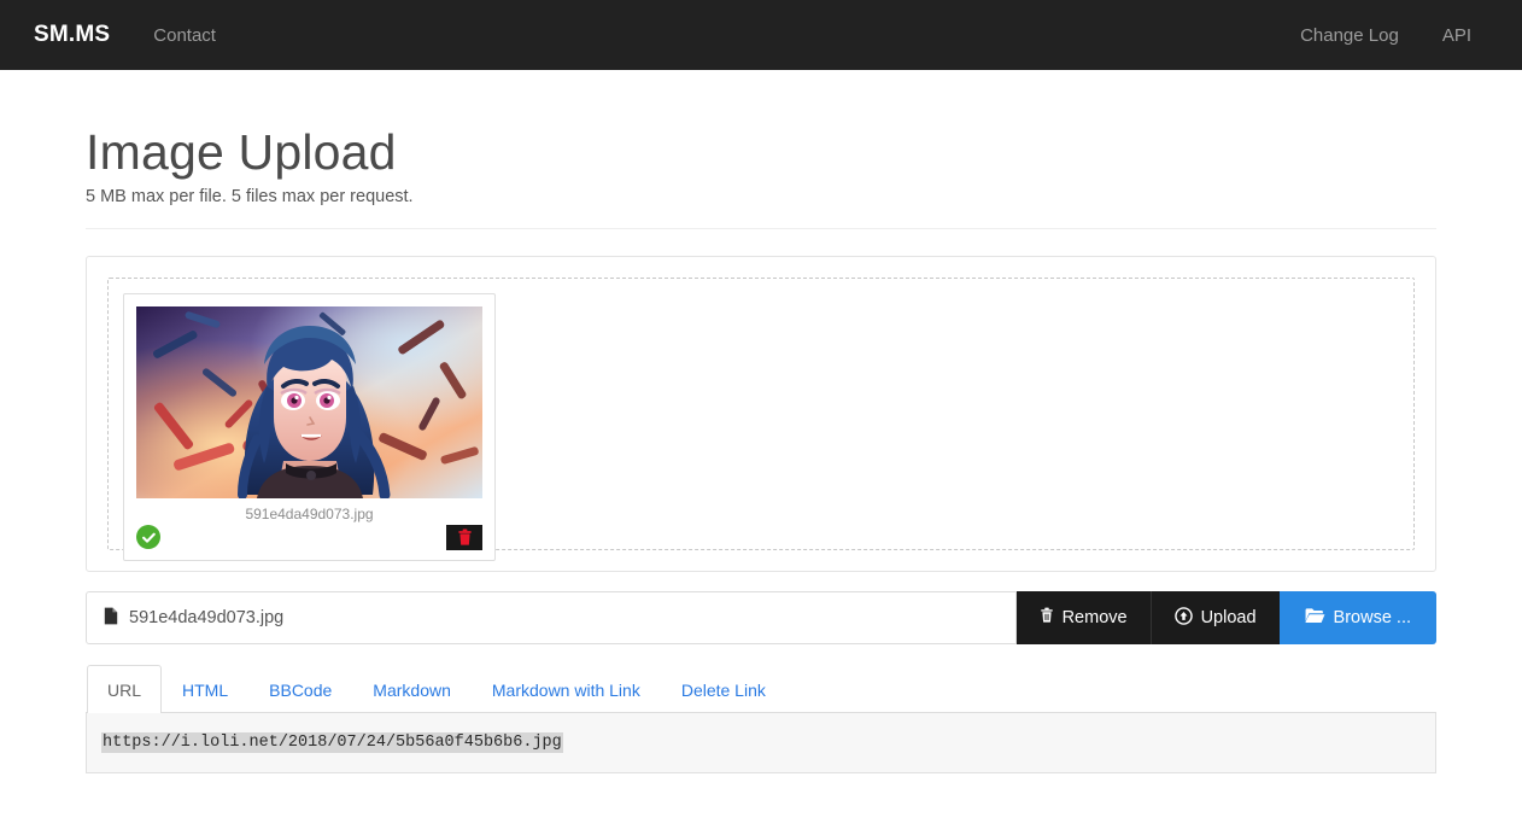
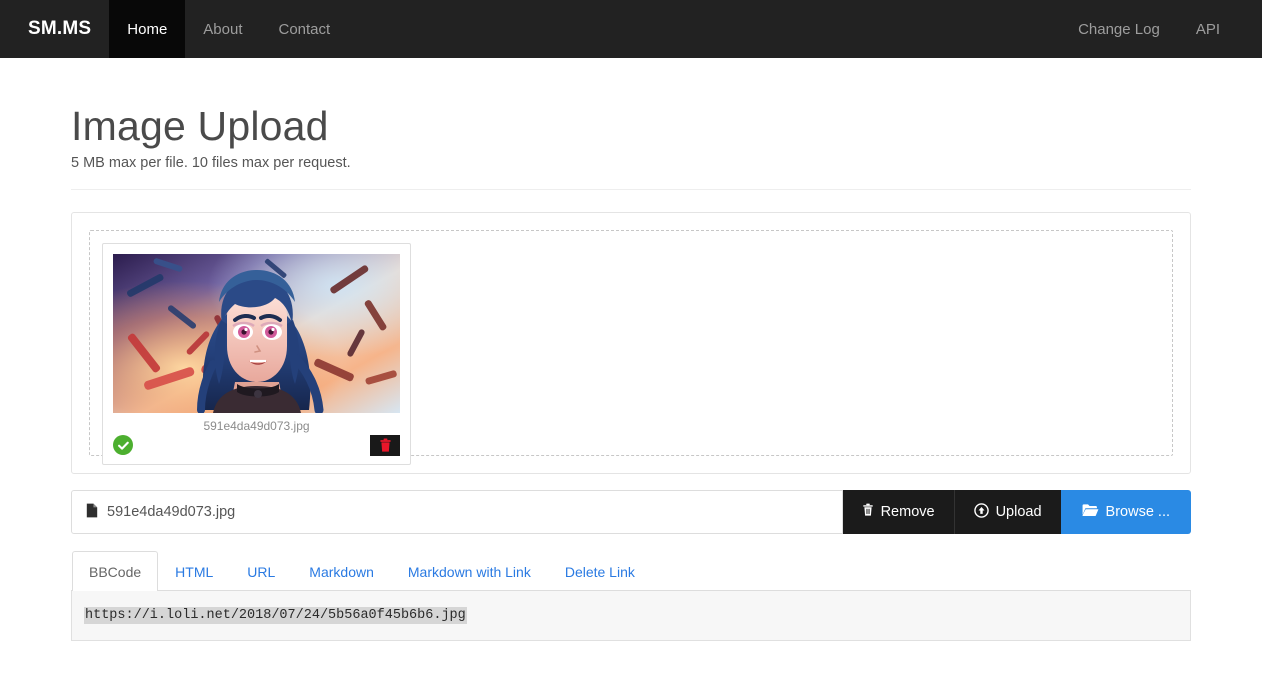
  SM.MS
+ Home
+ About
  Contact
  Change Log
  API
  Image Upload
- 5 MB max per file. 5 files max per request.
+ 5 MB max per file. 10 files max per request.
  591e4da49d073.jpg
  591e4da49d073.jpg
  Remove
  Upload
  Browse ...
- URL
+ BBCode
  HTML
- BBCode
+ URL
  Markdown
  Markdown with Link
  Delete Link
  https://i.loli.net/2018/07/24/5b56a0f45b6b6.jpg
